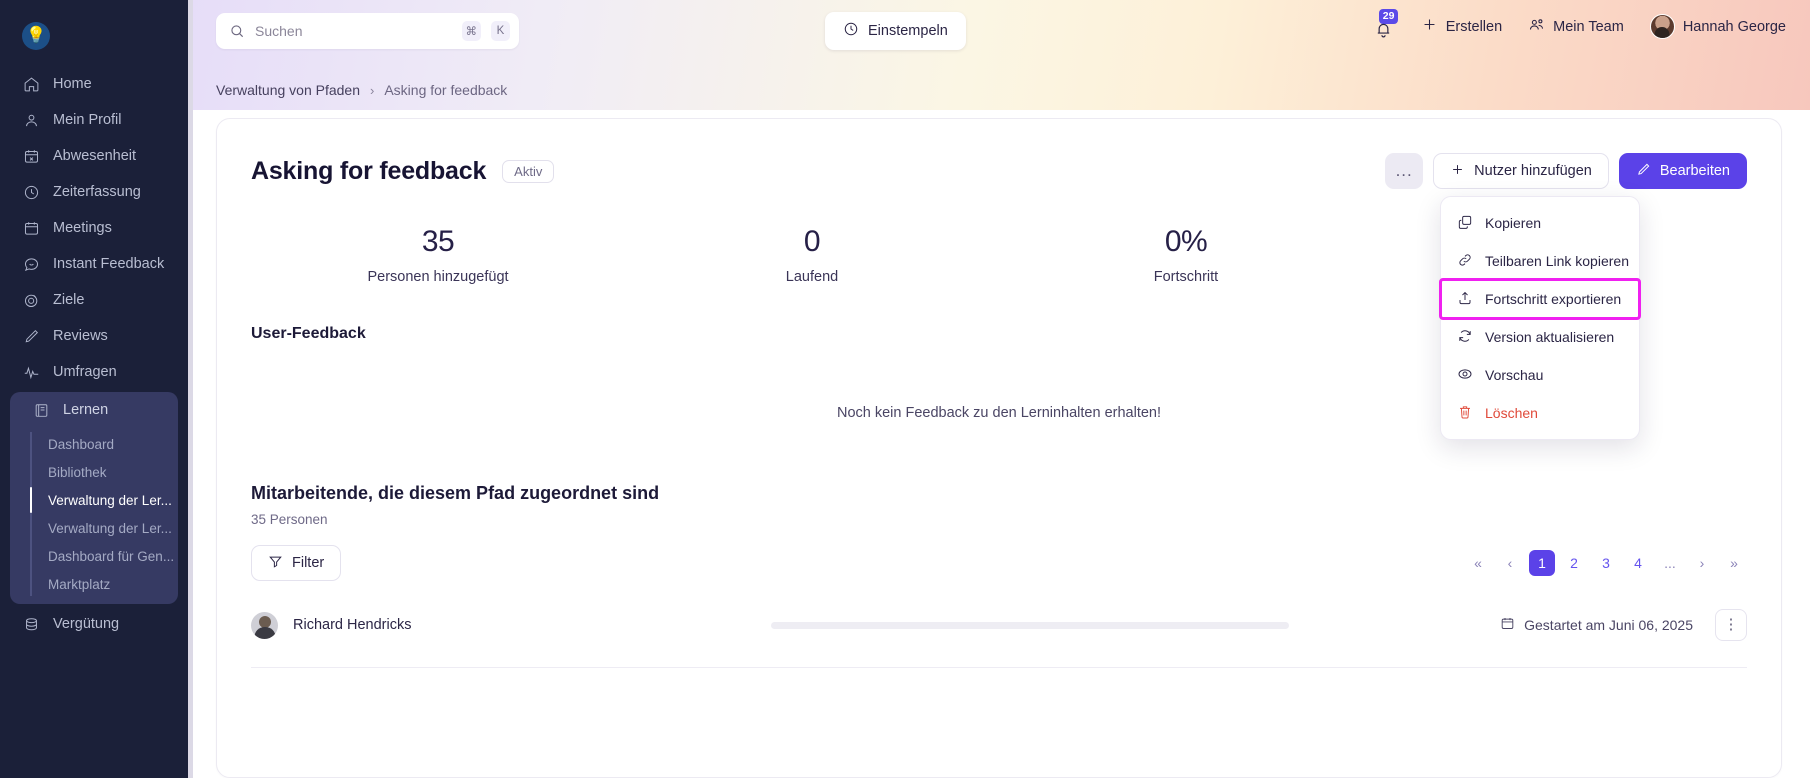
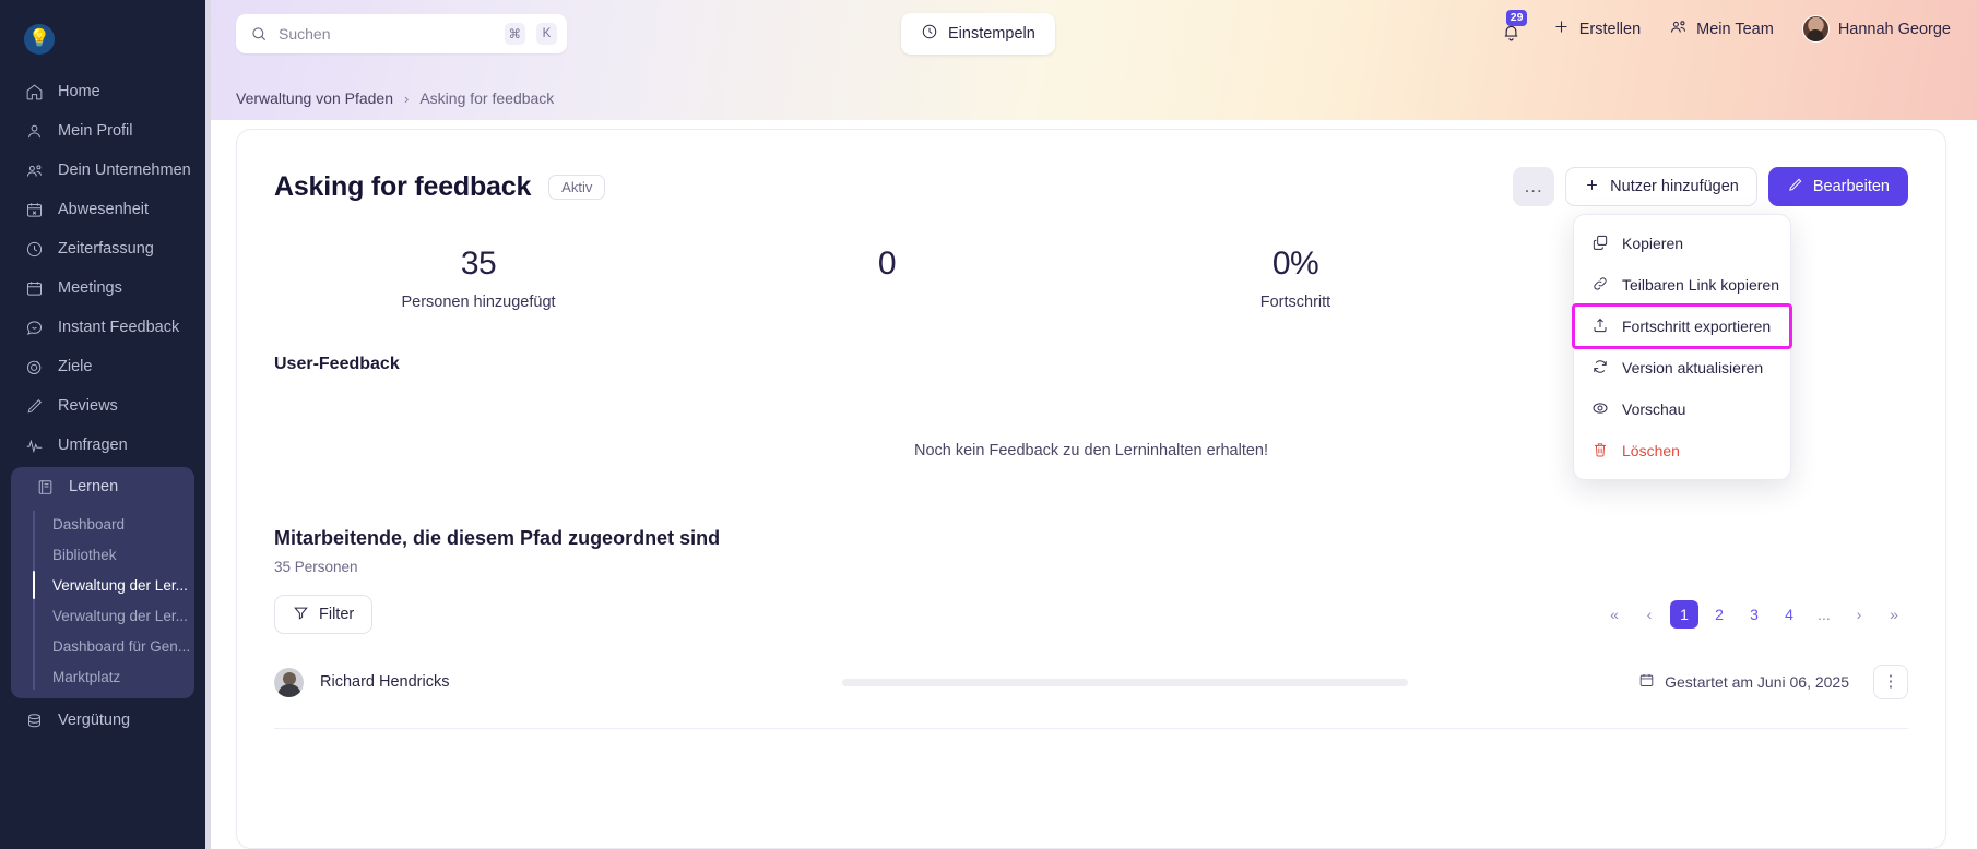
  💡
  Home
  Mein Profil
+ Dein Unternehmen
  Abwesenheit
  Zeiterfassung
  Meetings
  Instant Feedback
  Ziele
  Reviews
  Umfragen
  Lernen
  Dashboard
  Bibliothek
  Verwaltung der Ler...
  Verwaltung der Ler...
  Dashboard für Gen...
  Marktplatz
  Vergütung
  Suchen
  ⌘
  K
  Einstempeln
  29
  Erstellen
  Mein Team
  Hannah George
  Verwaltung von Pfaden
  ›
  Asking for feedback
  Asking for feedback
  Aktiv
  ...
  Nutzer hinzufügen
  Bearbeiten
  35
  Personen hinzugefügt
  0
- Laufend
  0%
  Fortschritt
  User-Feedback
  Noch kein Feedback zu den Lerninhalten erhalten!
  Mitarbeitende, die diesem Pfad zugeordnet sind
  35 Personen
  Filter
  «
  ‹
  1
  2
  3
  4
  ...
  ›
  »
  Richard Hendricks
  Gestartet am Juni 06, 2025
  ⋮
  Kopieren
  Teilbaren Link kopieren
  Fortschritt exportieren
  Version aktualisieren
  Vorschau
  Löschen
